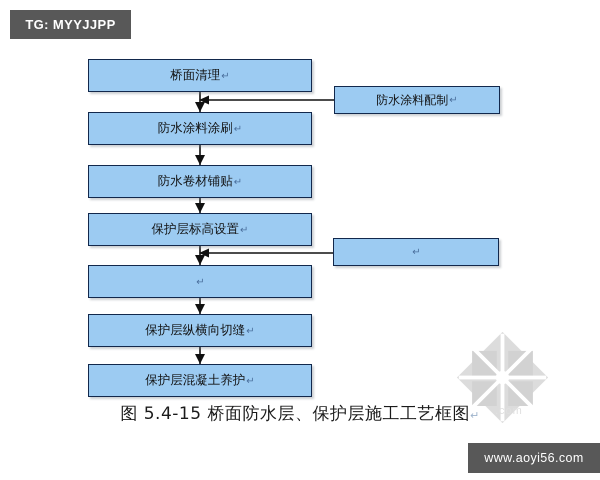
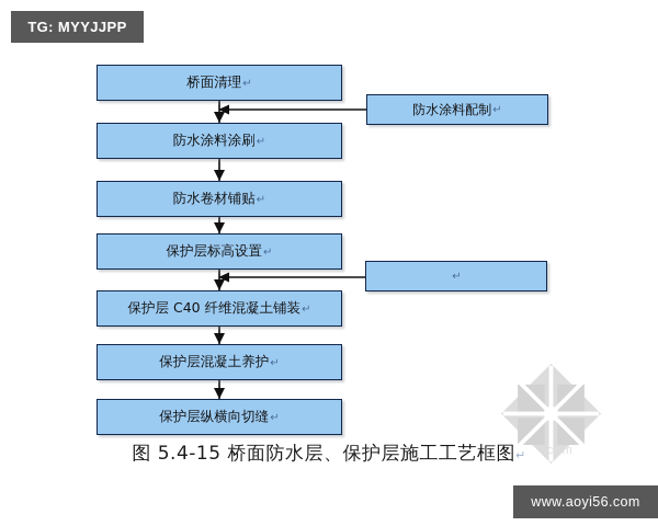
  .com
  桥面清理
  ↵
  防水涂料涂刷
  ↵
  防水卷材铺贴
  ↵
  保护层标高设置
  ↵
+ 保护层 C40 纤维混凝土铺装
  ↵
- 保护层纵横向切缝
+ 保护层混凝土养护
  ↵
- 保护层混凝土养护
+ 保护层纵横向切缝
  ↵
  防水涂料配制
  ↵
  ↵
  图 5.4-15 桥面防水层、保护层施工工艺框图↵
  TG: MYYJJPP
  www.aoyi56.com
